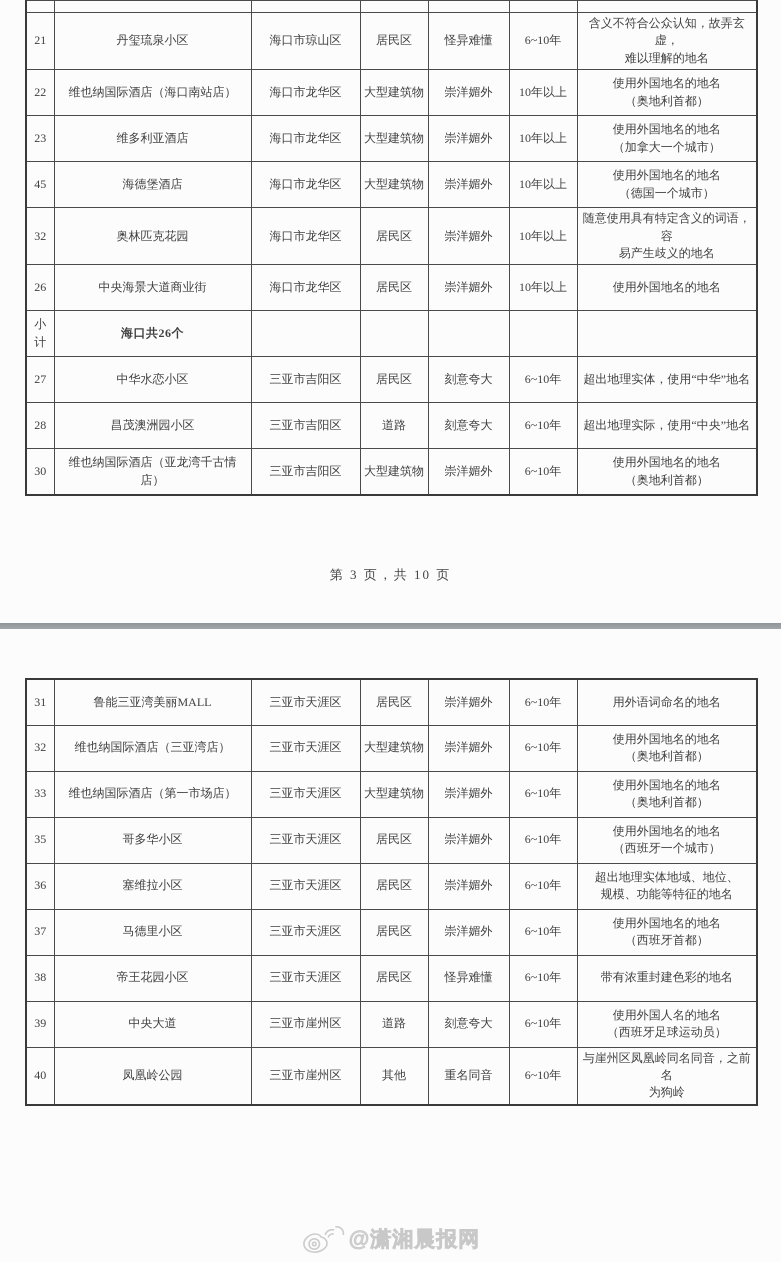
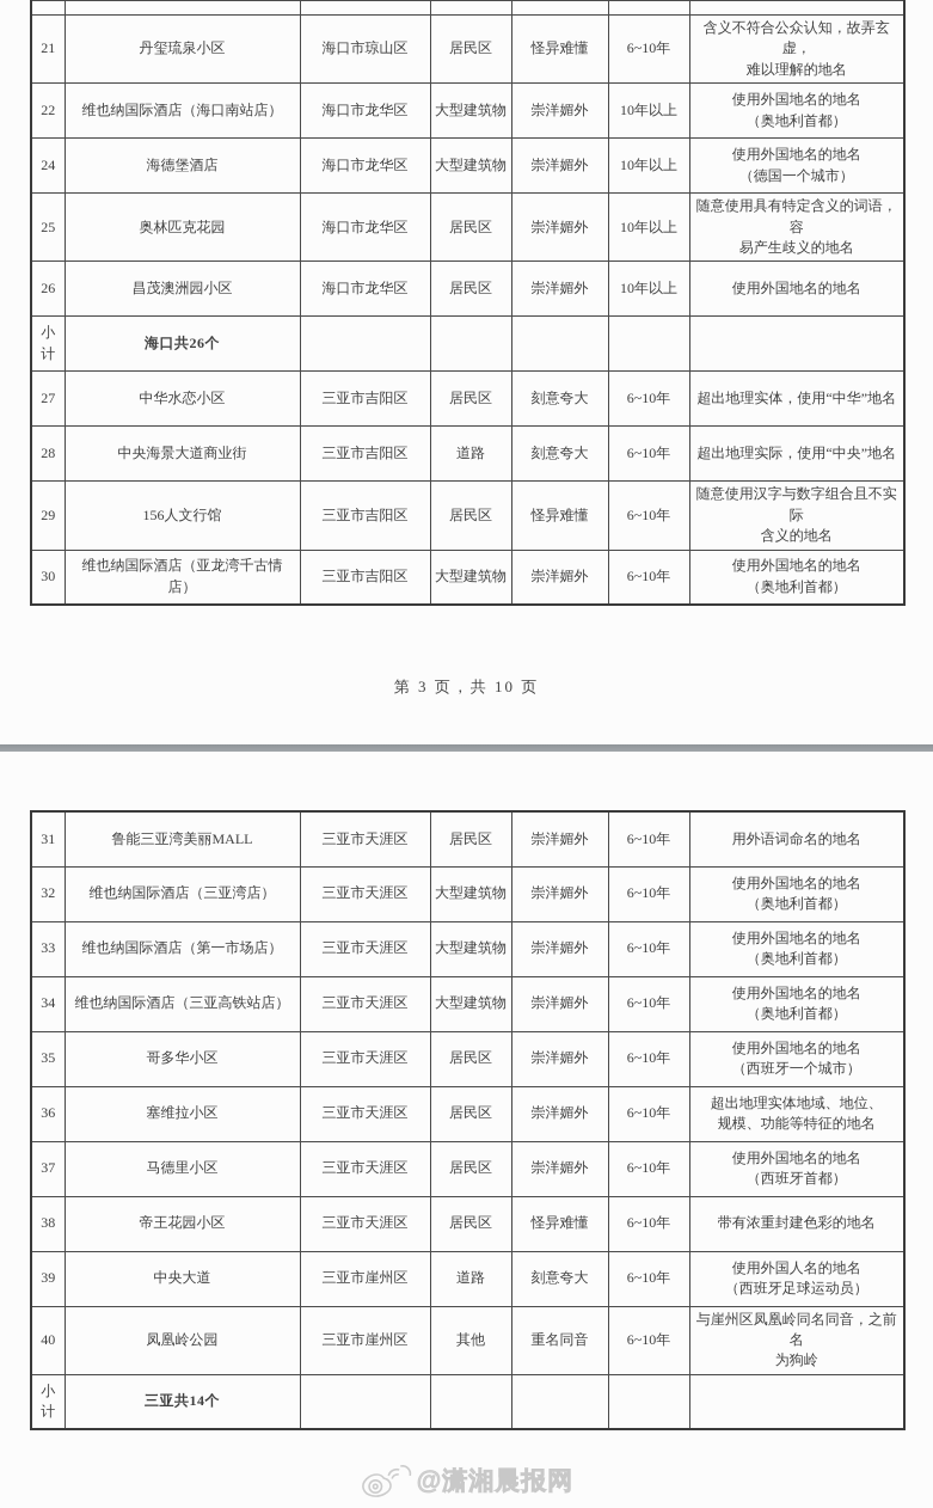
  21	丹玺琉泉小区	海口市琼山区	居民区	怪异难懂	6~10年	含义不符合公众认知，故弄玄虚， 难以理解的地名
  22	维也纳国际酒店（海口南站店）	海口市龙华区	大型建筑物	崇洋媚外	10年以上	使用外国地名的地名 （奥地利首都）
- 23	维多利亚酒店	海口市龙华区	大型建筑物	崇洋媚外	10年以上	使用外国地名的地名 （加拿大一个城市）
- 45	海德堡酒店	海口市龙华区	大型建筑物	崇洋媚外	10年以上	使用外国地名的地名 （德国一个城市）
+ 24	海德堡酒店	海口市龙华区	大型建筑物	崇洋媚外	10年以上	使用外国地名的地名 （德国一个城市）
- 32	奥林匹克花园	海口市龙华区	居民区	崇洋媚外	10年以上	随意使用具有特定含义的词语，容 易产生歧义的地名
+ 25	奥林匹克花园	海口市龙华区	居民区	崇洋媚外	10年以上	随意使用具有特定含义的词语，容 易产生歧义的地名
- 26	中央海景大道商业街	海口市龙华区	居民区	崇洋媚外	10年以上	使用外国地名的地名
+ 26	昌茂澳洲园小区	海口市龙华区	居民区	崇洋媚外	10年以上	使用外国地名的地名
  小计	海口共26个
  27	中华水恋小区	三亚市吉阳区	居民区	刻意夸大	6~10年	超出地理实体，使用“中华”地名
- 28	昌茂澳洲园小区	三亚市吉阳区	道路	刻意夸大	6~10年	超出地理实际，使用“中央”地名
+ 28	中央海景大道商业街	三亚市吉阳区	道路	刻意夸大	6~10年	超出地理实际，使用“中央”地名
+ 29	156人文行馆	三亚市吉阳区	居民区	怪异难懂	6~10年	随意使用汉字与数字组合且不实际 含义的地名
  30	维也纳国际酒店（亚龙湾千古情店）	三亚市吉阳区	大型建筑物	崇洋媚外	6~10年	使用外国地名的地名 （奥地利首都）
  第 3 页，共 10 页
  31	鲁能三亚湾美丽MALL	三亚市天涯区	居民区	崇洋媚外	6~10年	用外语词命名的地名
  32	维也纳国际酒店（三亚湾店）	三亚市天涯区	大型建筑物	崇洋媚外	6~10年	使用外国地名的地名 （奥地利首都）
  33	维也纳国际酒店（第一市场店）	三亚市天涯区	大型建筑物	崇洋媚外	6~10年	使用外国地名的地名 （奥地利首都）
+ 34	维也纳国际酒店（三亚高铁站店）	三亚市天涯区	大型建筑物	崇洋媚外	6~10年	使用外国地名的地名 （奥地利首都）
  35	哥多华小区	三亚市天涯区	居民区	崇洋媚外	6~10年	使用外国地名的地名 （西班牙一个城市）
  36	塞维拉小区	三亚市天涯区	居民区	崇洋媚外	6~10年	超出地理实体地域、地位、 规模、功能等特征的地名
  37	马德里小区	三亚市天涯区	居民区	崇洋媚外	6~10年	使用外国地名的地名 （西班牙首都）
  38	帝王花园小区	三亚市天涯区	居民区	怪异难懂	6~10年	带有浓重封建色彩的地名
  39	中央大道	三亚市崖州区	道路	刻意夸大	6~10年	使用外国人名的地名 （西班牙足球运动员）
  40	凤凰岭公园	三亚市崖州区	其他	重名同音	6~10年	与崖州区凤凰岭同名同音，之前名 为狗岭
+ 小计	三亚共14个
  @潇湘晨报网
